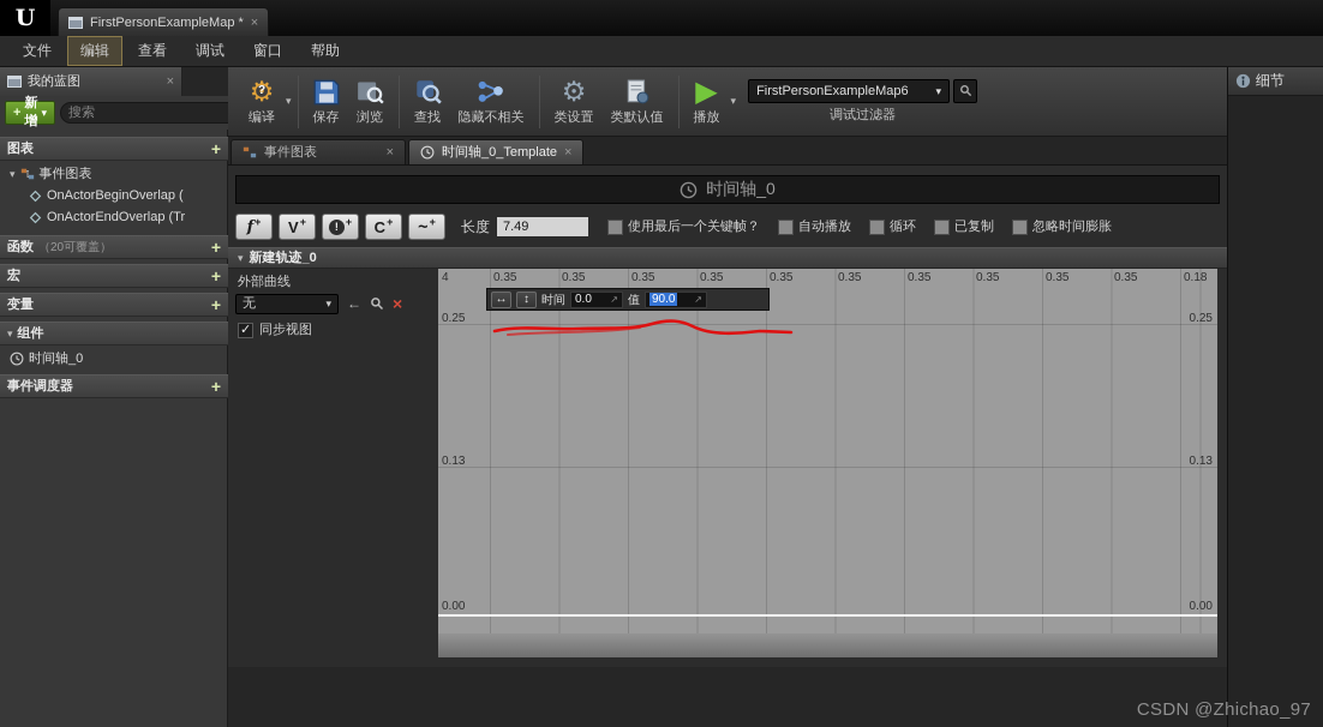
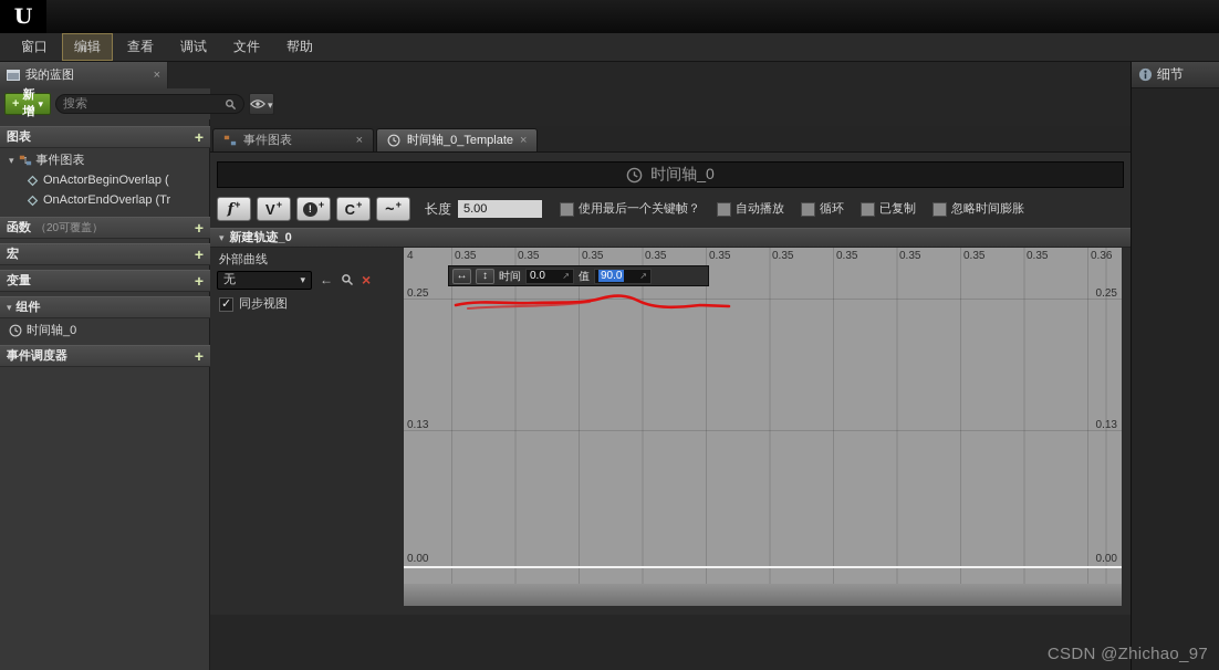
- FirstPersonExampleMap *
- 文件
+ 窗口
  编辑
  查看
  调试
- 窗口
+ 文件
  帮助
  我的蓝图
  新增
  搜索
  图表
  事件图表
  OnActorBeginOverlap (
  OnActorEndOverlap (Tr
  函数
  （20可覆盖）
  宏
  变量
  组件
  时间轴_0
  事件调度器
- 编译
- 保存
- 浏览
- 查找
- 隐藏不相关
- 类设置
- 类默认值
- 播放
- FirstPersonExampleMap6
- 调试过滤器
  事件图表
  时间轴_0_Template
  时间轴_0
  f
  +
  V
  +
  !
  +
  C
  +
  ~
  +
  长度
- 7.49
+ 5.00
  使用最后一个关键帧？
  自动播放
  循环
  已复制
  忽略时间膨胀
  新建轨迹_0
  外部曲线
  无
  ←
  同步视图
  4
  0.35
  0.35
  0.35
  0.35
  0.35
  0.35
  0.35
  0.35
  0.35
  0.35
- 0.18
+ 0.36
  0.25
  0.13
  0.00
  0.25
  0.13
  0.00
  ↔
  ↕
  时间
  0.0
  值
  90.0
  细节
  CSDN @Zhichao_97
